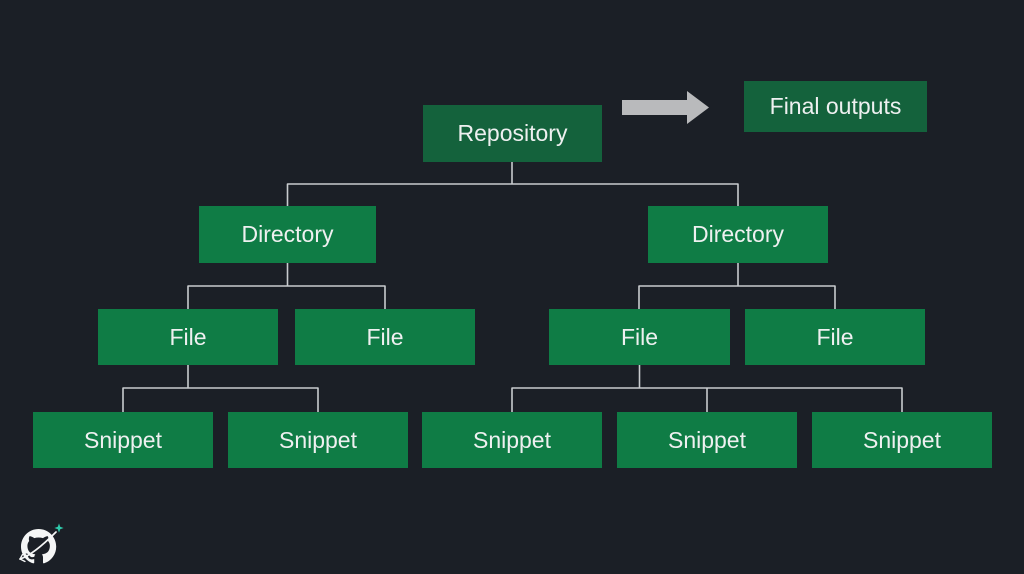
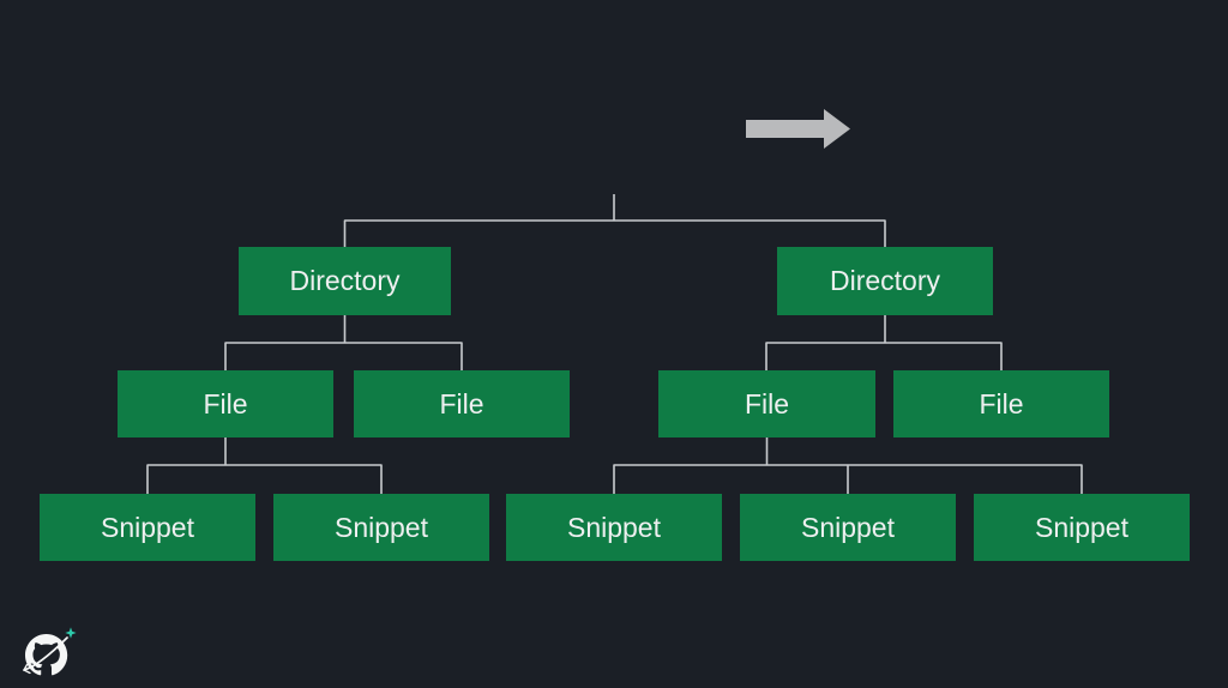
- Repository
- Final outputs
  Directory
  Directory
  File
  File
  File
  File
  Snippet
  Snippet
  Snippet
  Snippet
  Snippet
